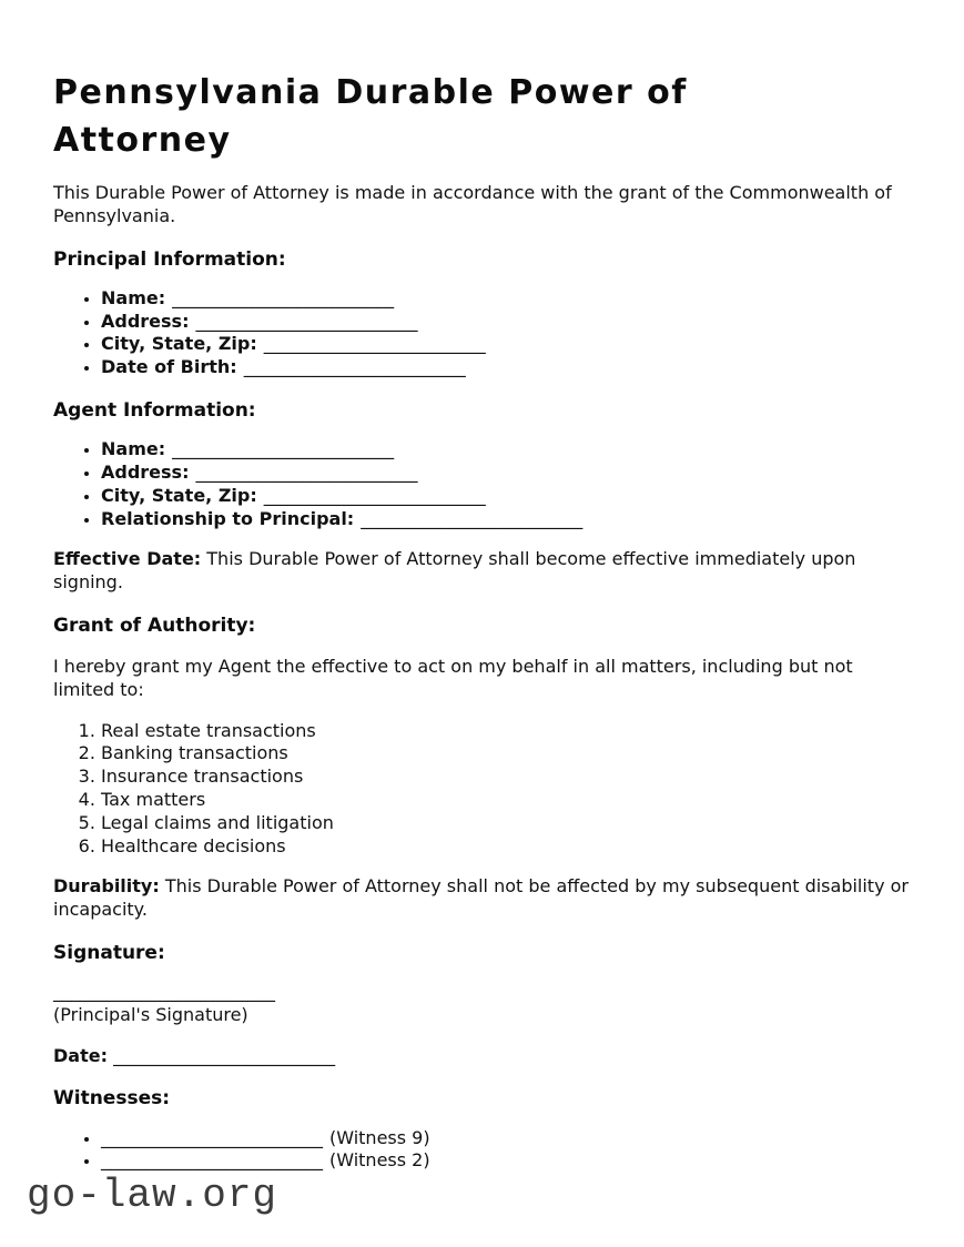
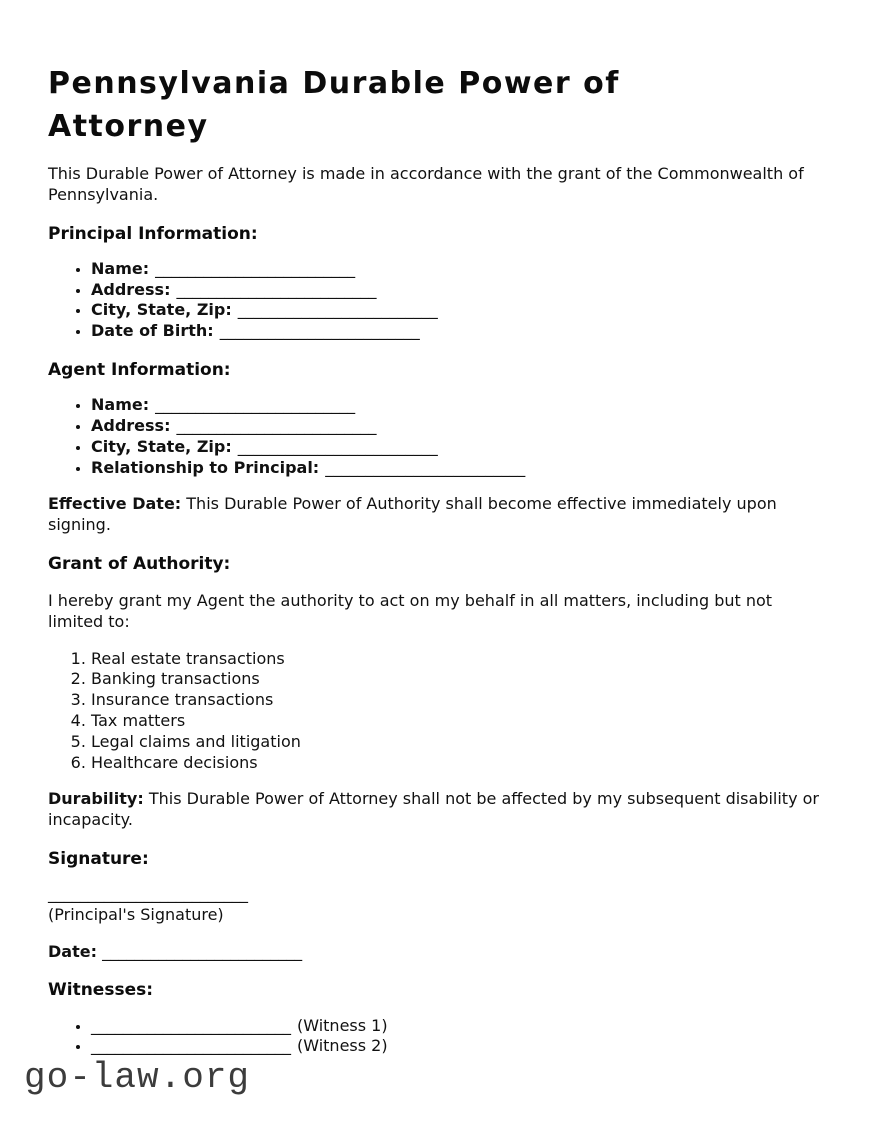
  Pennsylvania Durable Power of Attorney
  This Durable Power of Attorney is made in accordance with the grant of the Commonwealth of Pennsylvania.
  Principal Information:
  Name: _________________________
  Address: _________________________
  City, State, Zip: _________________________
  Date of Birth: _________________________
  Agent Information:
  Name: _________________________
  Address: _________________________
  City, State, Zip: _________________________
  Relationship to Principal: _________________________
- Effective Date: This Durable Power of Attorney shall become effective immediately upon signing.
+ Effective Date: This Durable Power of Authority shall become effective immediately upon signing.
  Grant of Authority:
- I hereby grant my Agent the effective to act on my behalf in all matters, including but not limited to:
+ I hereby grant my Agent the authority to act on my behalf in all matters, including but not limited to:
  Real estate transactions
  Banking transactions
  Insurance transactions
  Tax matters
  Legal claims and litigation
  Healthcare decisions
  Durability: This Durable Power of Attorney shall not be affected by my subsequent disability or incapacity.
  Signature:
  _________________________
  (Principal's Signature)
  Date: _________________________
  Witnesses:
- _________________________ (Witness 9)
+ _________________________ (Witness 1)
  _________________________ (Witness 2)
  go-law.org
